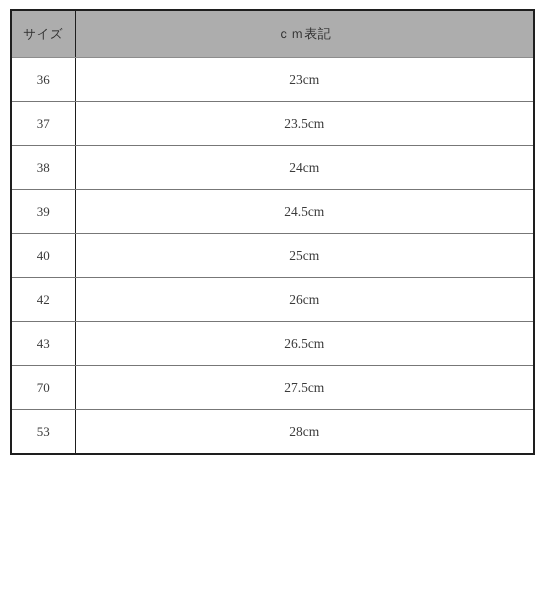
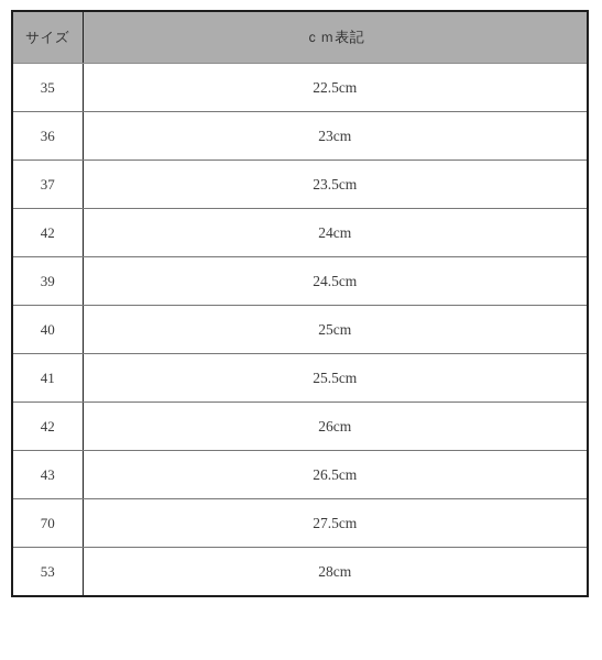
  サイズ	ｃｍ表記
+ 35	22.5cm
  36	23cm
  37	23.5cm
- 38	24cm
+ 42	24cm
  39	24.5cm
  40	25cm
+ 41	25.5cm
  42	26cm
  43	26.5cm
  70	27.5cm
  53	28cm
